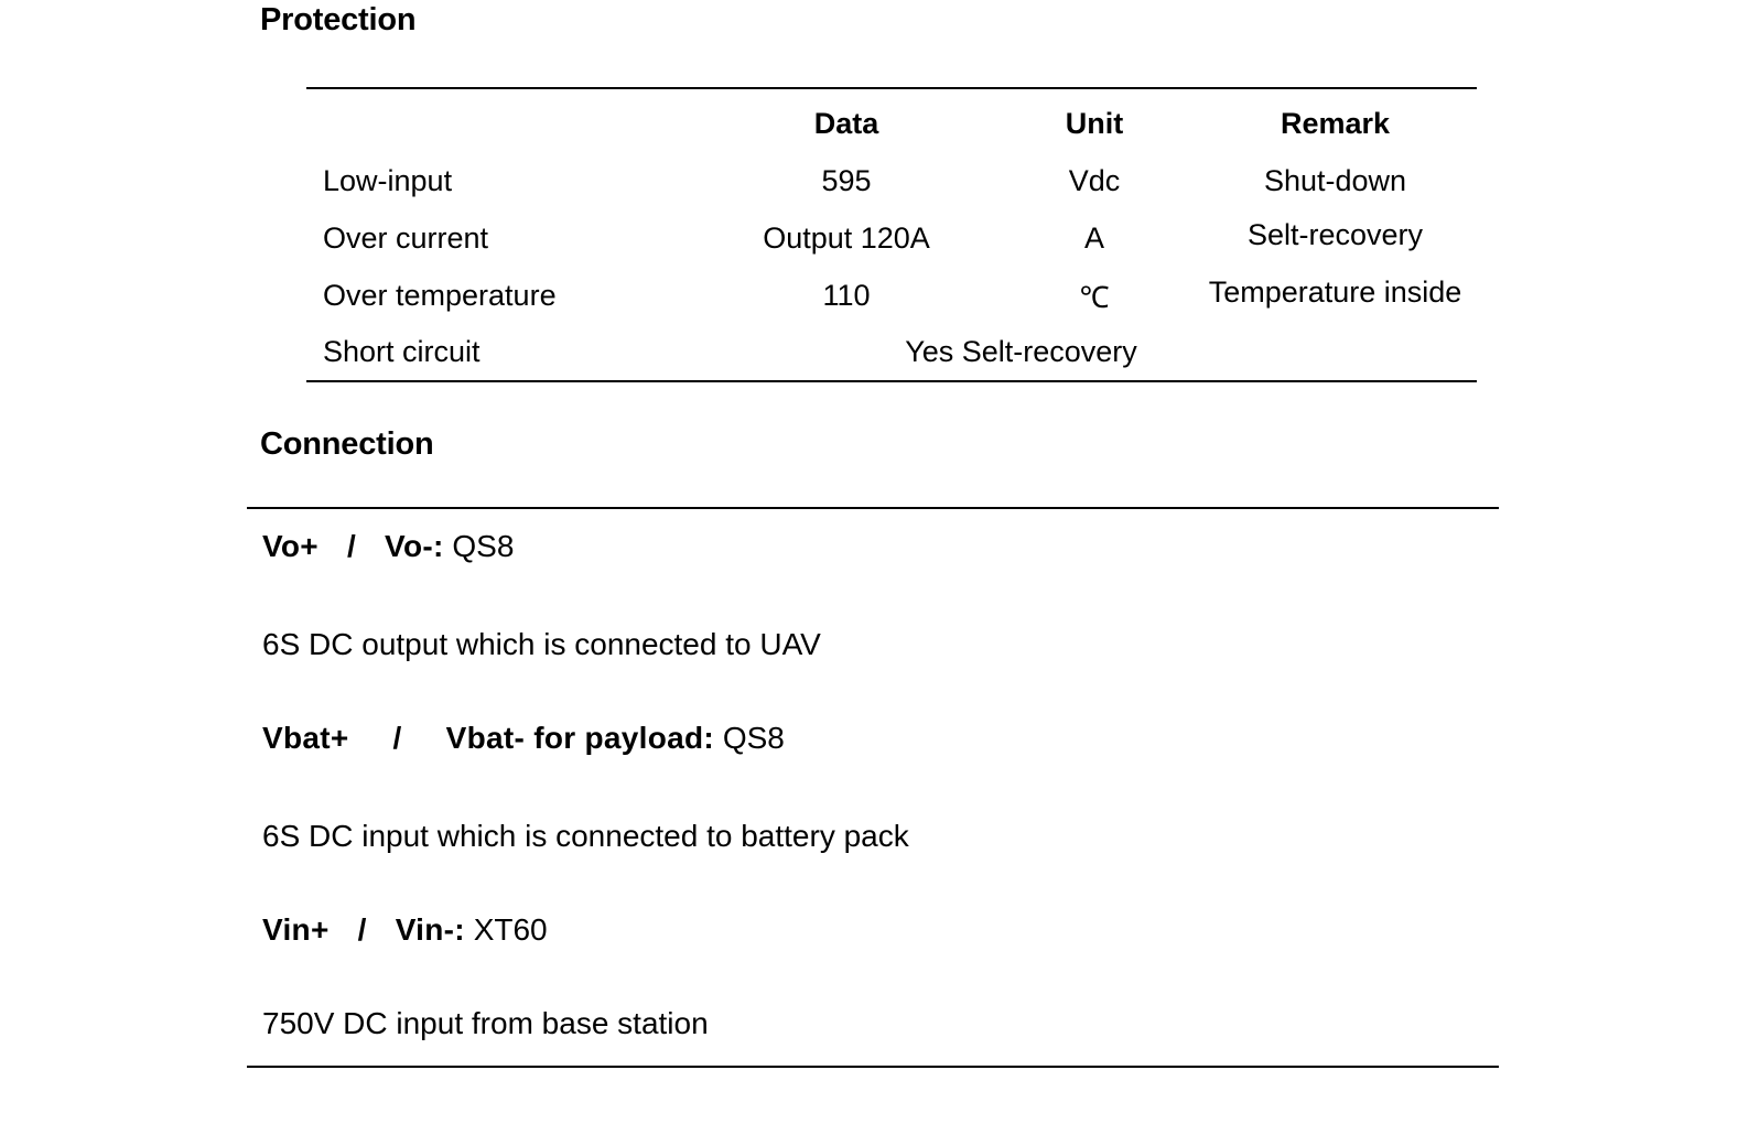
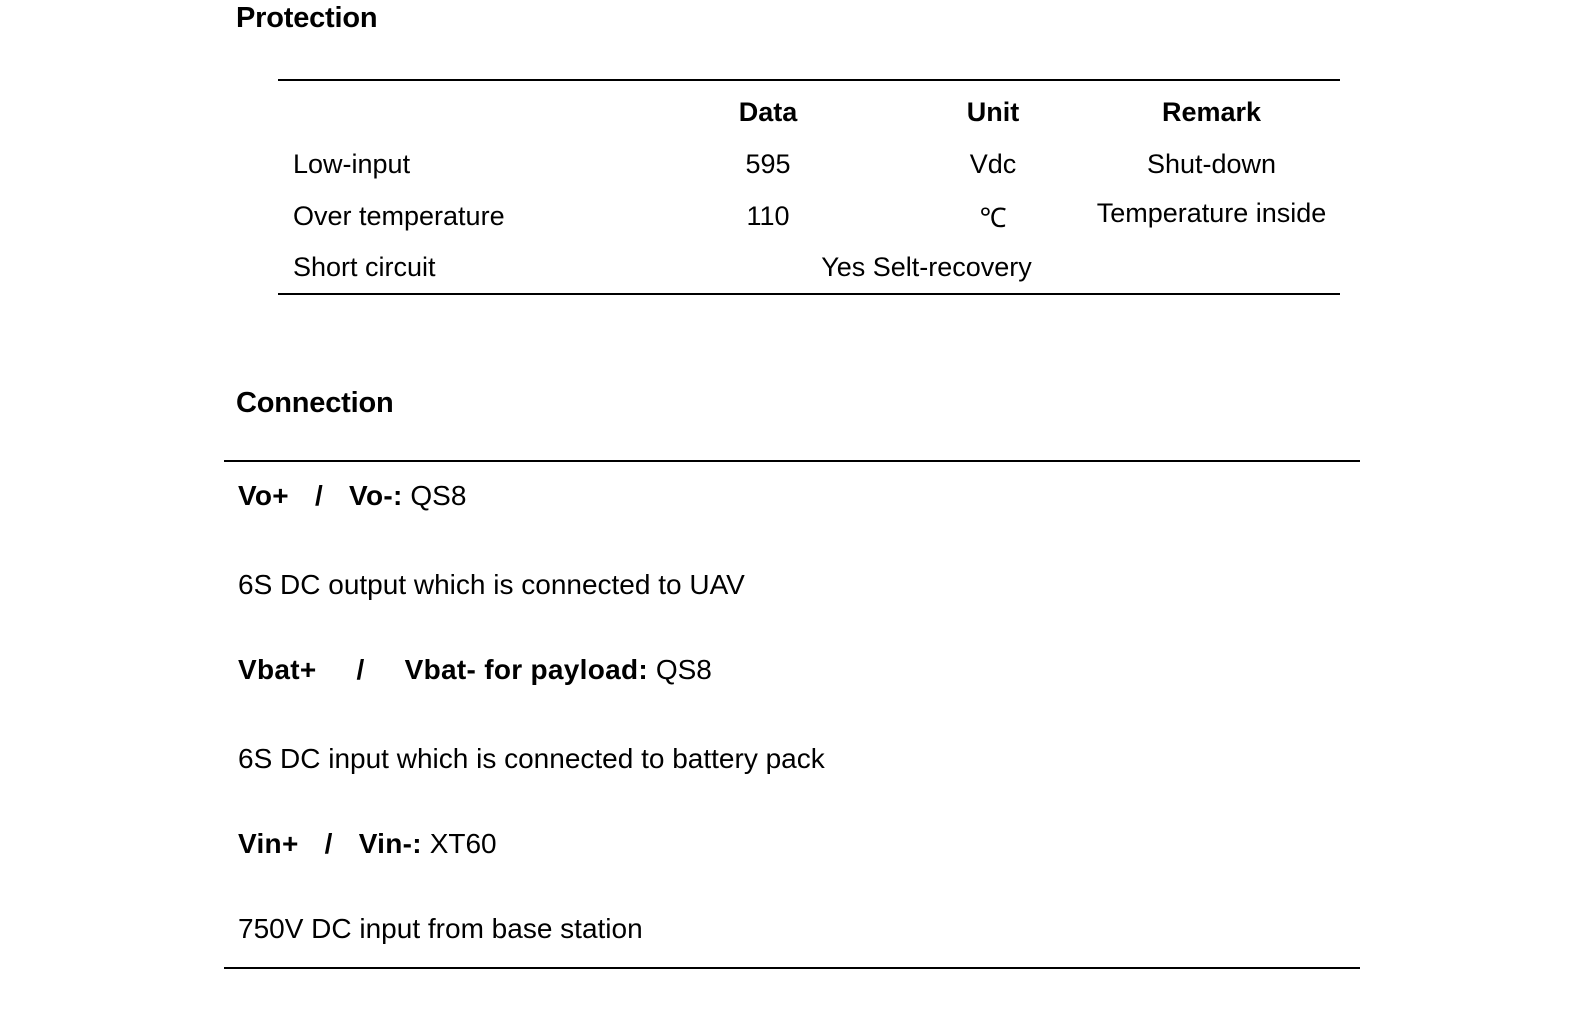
  Protection
  	Data	Unit	Remark
  Low-input	595	Vdc	Shut-down
- Over current	Output 120A	A	Selt-recovery
  Over temperature	110	℃	Temperature inside
  Short circuit	Yes Selt-recovery
  Connection
  Vo+ / Vo-: QS8
  6S DC output which is connected to UAV
  Vbat+ / Vbat- for payload: QS8
  6S DC input which is connected to battery pack
  Vin+ / Vin-: XT60
  750V DC input from base station
